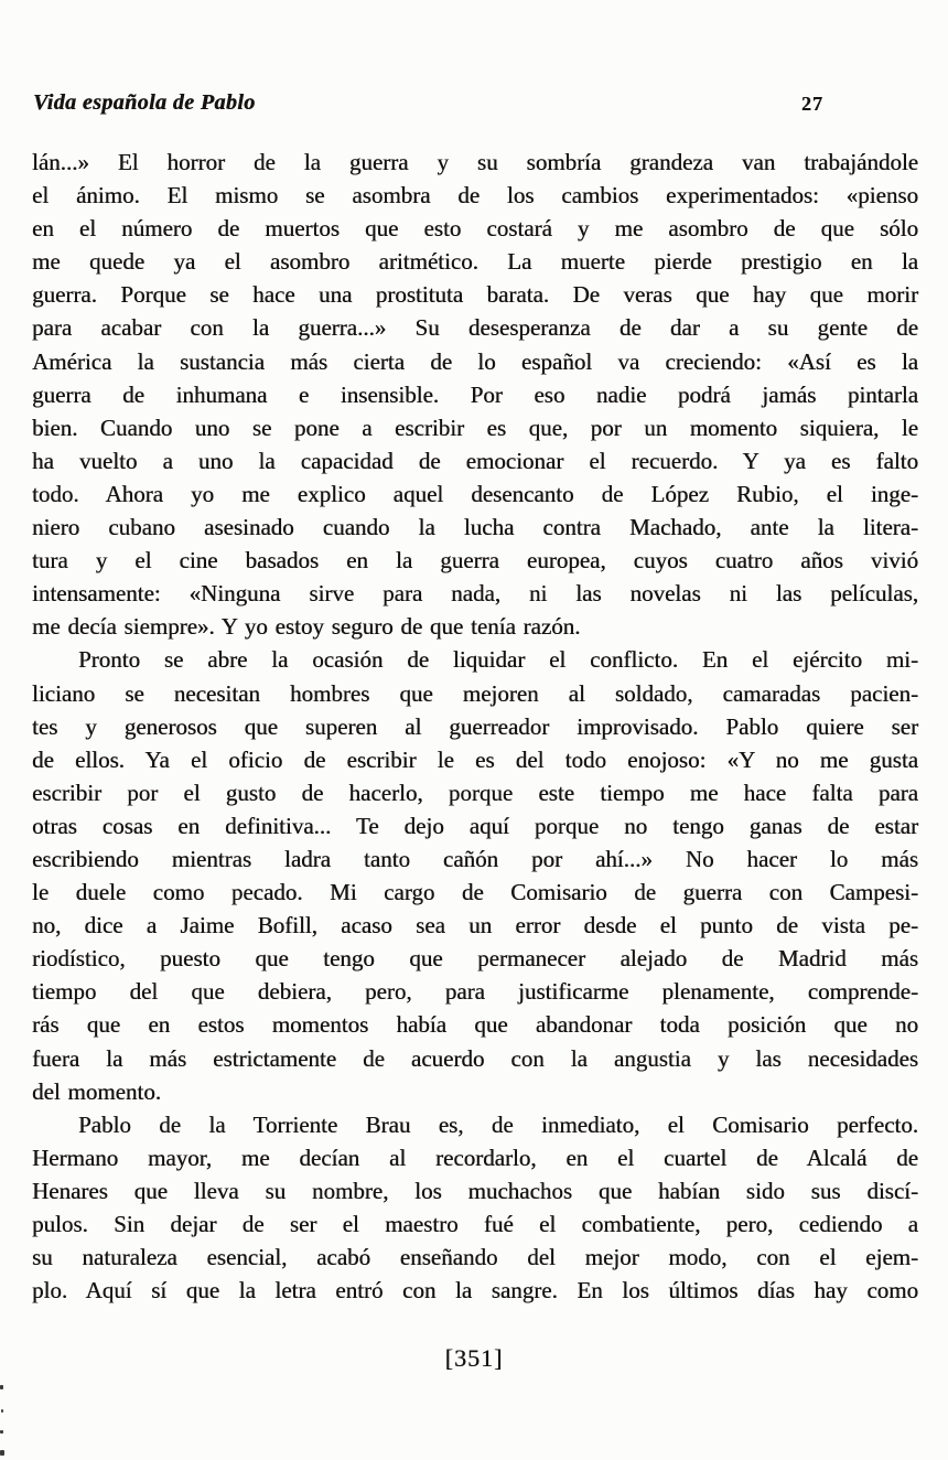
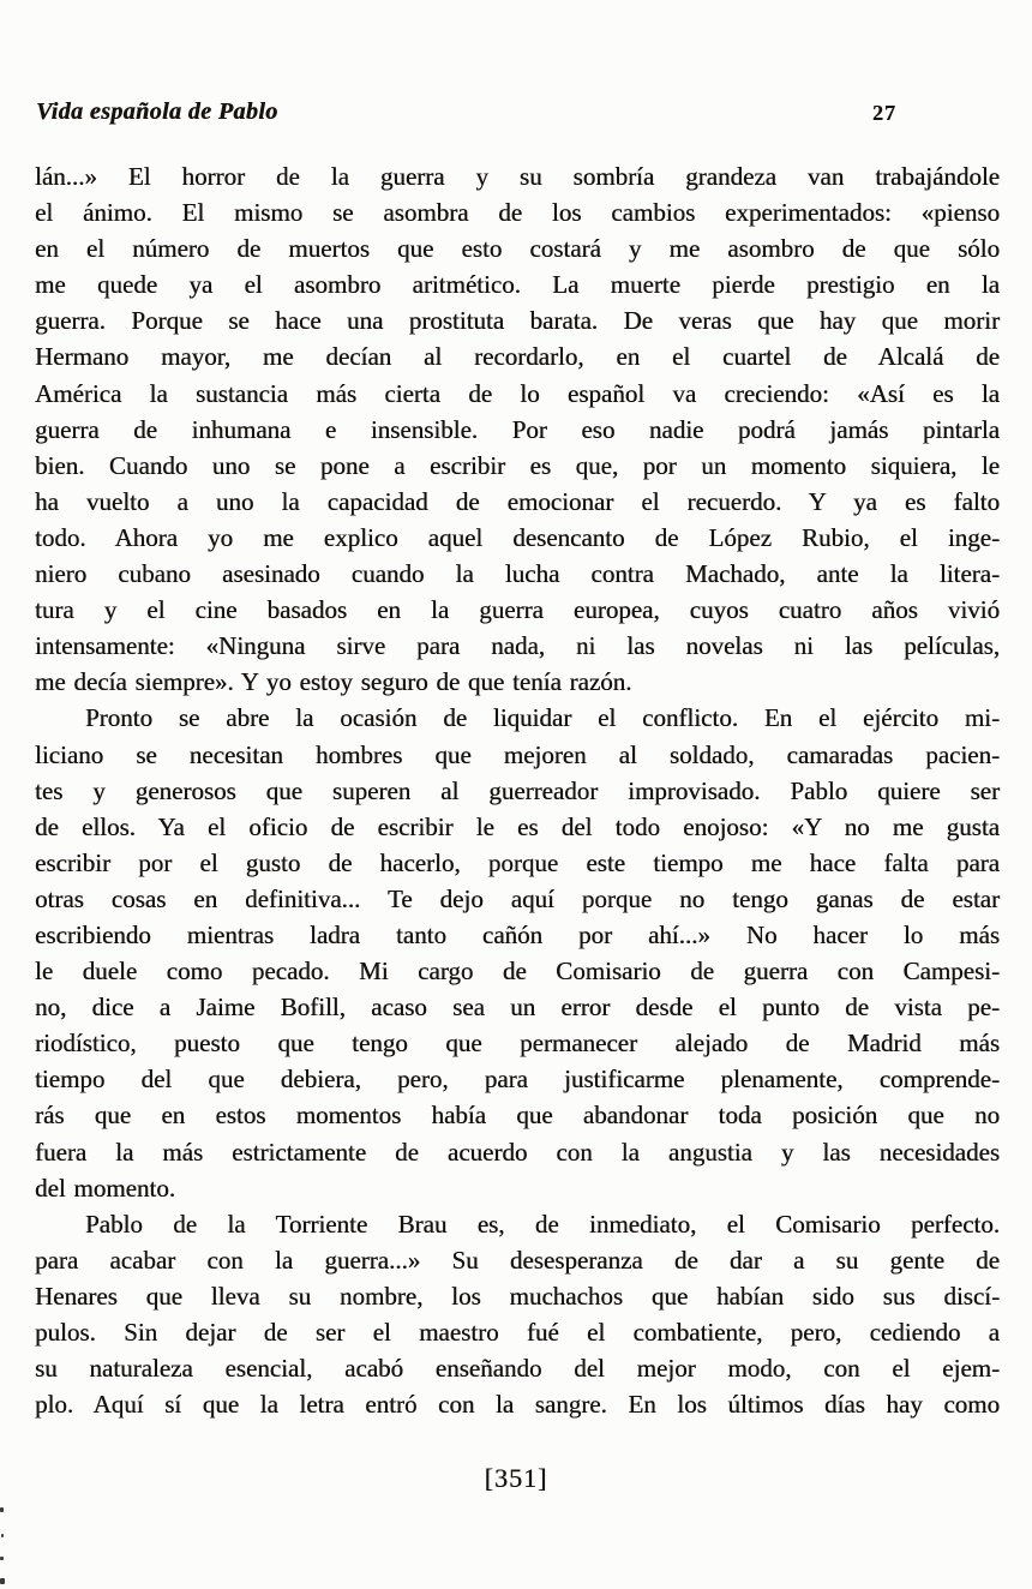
  Vida española de Pablo
  27
  lán...» El horror de la guerra y su sombría grandeza van trabajándole
  el ánimo. El mismo se asombra de los cambios experimentados: «pienso
  en el número de muertos que esto costará y me asombro de que sólo
  me quede ya el asombro aritmético. La muerte pierde prestigio en la
  guerra. Porque se hace una prostituta barata. De veras que hay que morir
- para acabar con la guerra...» Su desesperanza de dar a su gente de
+ Hermano mayor, me decían al recordarlo, en el cuartel de Alcalá de
  América la sustancia más cierta de lo español va creciendo: «Así es la
  guerra de inhumana e insensible. Por eso nadie podrá jamás pintarla
  bien. Cuando uno se pone a escribir es que, por un momento siquiera, le
  ha vuelto a uno la capacidad de emocionar el recuerdo. Y ya es falto
  todo. Ahora yo me explico aquel desencanto de López Rubio, el inge-
  niero cubano asesinado cuando la lucha contra Machado, ante la litera-
  tura y el cine basados en la guerra europea, cuyos cuatro años vivió
  intensamente: «Ninguna sirve para nada, ni las novelas ni las películas,
  me decía siempre». Y yo estoy seguro de que tenía razón.
  Pronto se abre la ocasión de liquidar el conflicto. En el ejército mi-
  liciano se necesitan hombres que mejoren al soldado, camaradas pacien-
  tes y generosos que superen al guerreador improvisado. Pablo quiere ser
  de ellos. Ya el oficio de escribir le es del todo enojoso: «Y no me gusta
  escribir por el gusto de hacerlo, porque este tiempo me hace falta para
  otras cosas en definitiva... Te dejo aquí porque no tengo ganas de estar
  escribiendo mientras ladra tanto cañón por ahí...» No hacer lo más
  le duele como pecado. Mi cargo de Comisario de guerra con Campesi-
  no, dice a Jaime Bofill, acaso sea un error desde el punto de vista pe-
  riodístico, puesto que tengo que permanecer alejado de Madrid más
  tiempo del que debiera, pero, para justificarme plenamente, comprende-
  rás que en estos momentos había que abandonar toda posición que no
  fuera la más estrictamente de acuerdo con la angustia y las necesidades
  del momento.
  Pablo de la Torriente Brau es, de inmediato, el Comisario perfecto.
- Hermano mayor, me decían al recordarlo, en el cuartel de Alcalá de
+ para acabar con la guerra...» Su desesperanza de dar a su gente de
  Henares que lleva su nombre, los muchachos que habían sido sus discí-
  pulos. Sin dejar de ser el maestro fué el combatiente, pero, cediendo a
  su naturaleza esencial, acabó enseñando del mejor modo, con el ejem-
  plo. Aquí sí que la letra entró con la sangre. En los últimos días hay como
  [351]
